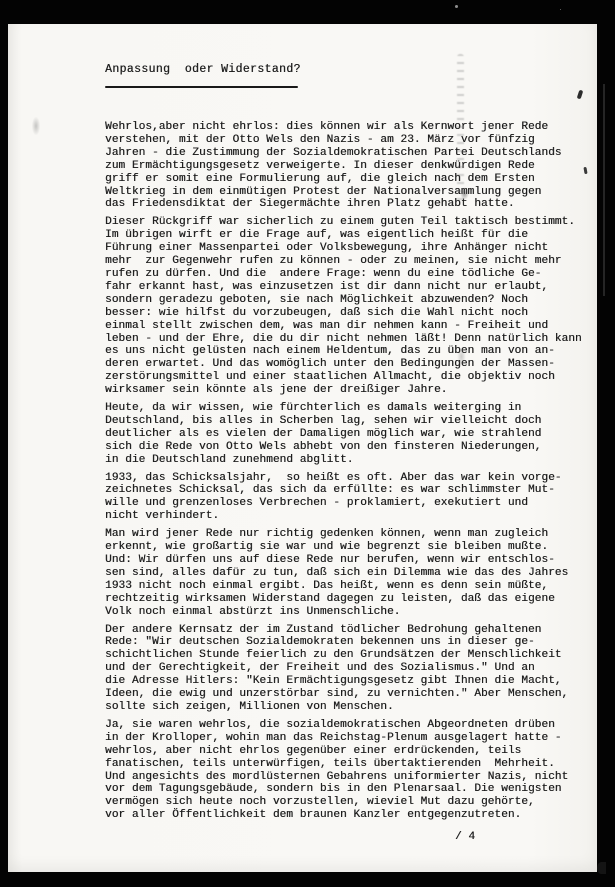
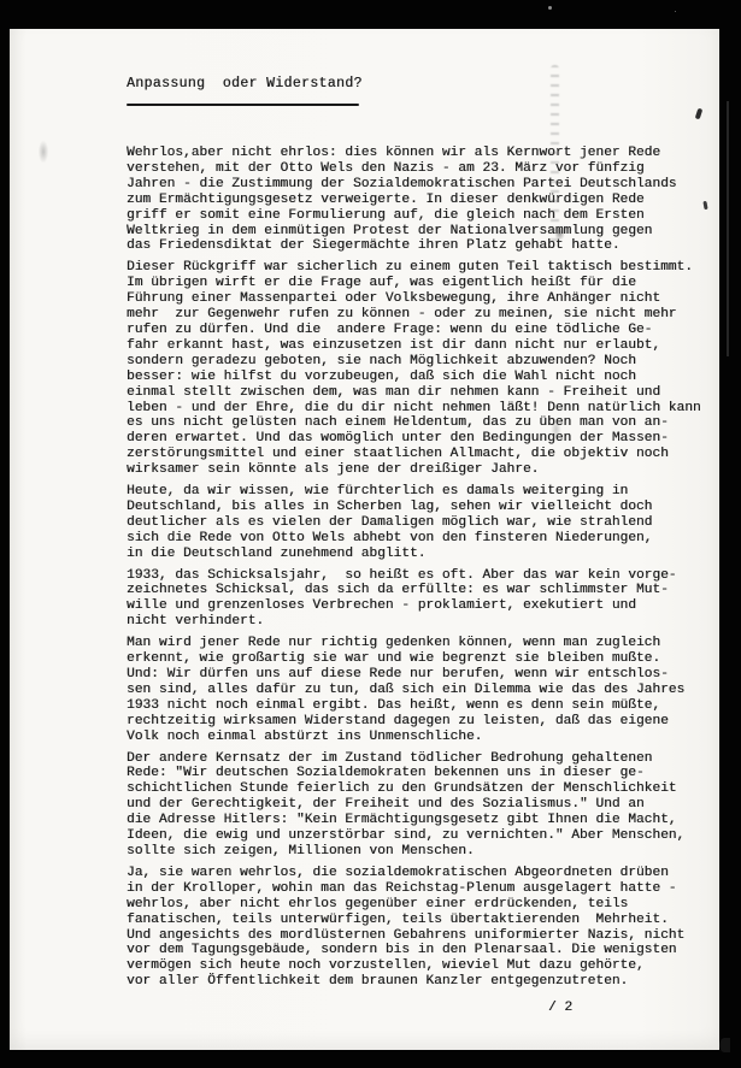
  Anpassung oder Widerstand?
  Wehrlos,aber nicht ehrlos: dies können wir als Kernwrt jener Rede
  verstehen, mit der Otto Wels den Nazis - am 23. März vor fünfzig
  Jahren - die Zustimmung der Sozialdemokratischen Parei Deutschlands
  zum Ermächtigungsgesetz verweigerte. In dieser denkwrdigen Rede
  griff er somit eine Formulierung auf, die gleich nac dem Ersten
  Weltkrieg in dem einmütigen Protest der Nationalversmlung gegen
  das Friedensdiktat der Siegermächte ihren Platz gehat hatte.
  Dieser Rückgriff war sicherlich zu einem guten Teil taktisch bestimmt.
  Im übrigen wirft er die Frage auf, was eigentlich heißt für die
  Führung einer Massenpartei oder Volksbewegung, ihre Anhänger nicht
  mehr zur Gegenwehr rufen zu können - oder zu meinen, sie nicht mehr
  rufen zu dürfen. Und die andere Frage: wenn du eine tödliche Ge-
  fahr erkannt hast, was einzusetzen ist dir dann nicht nur erlaubt,
  sondern geradezu geboten, sie nach Möglichkeit abzuwenden? Noch
  besser: wie hilfst du vorzubeugen, daß sich die Wahl nicht noch
  einmal stellt zwischen dem, was man dir nehmen kann - Freiheit und
  leben - und der Ehre, die du dir nicht nehmen läßt! Denn natürlich kann
  es uns nicht gelüsten nach einem Heldentum, das zu ün man von an-
  deren erwartet. Und das womöglich unter den Bedingunn der Massen-
  zerstörungsmittel und einer staatlichen Allmacht, die objektiv noch
  wirksamer sein könnte als jene der dreißiger Jahre.
  Heute, da wir wissen, wie fürchterlich es damals weiterging in
  Deutschland, bis alles in Scherben lag, sehen wir vielleicht doch
  deutlicher als es vielen der Damaligen möglich war, wie strahlend
  sich die Rede von Otto Wels abhebt von den finsteren Niederungen,
  in die Deutschland zunehmend abglitt.
  1933, das Schicksalsjahr, so heißt es oft. Aber das war kein vorge-
  zeichnetes Schicksal, das sich da erfüllte: es war schlimmster Mut-
  wille und grenzenloses Verbrechen - proklamiert, exekutiert und
  nicht verhindert.
  Man wird jener Rede nur richtig gedenken können, wenn man zugleich
  erkennt, wie großartig sie war und wie begrenzt sie bleiben mußte.
  Und: Wir dürfen uns auf diese Rede nur berufen, wenn wir entschlos-
  sen sind, alles dafür zu tun, daß sich ein Dilemma wie das des Jahres
  1933 nicht noch einmal ergibt. Das heißt, wenn es denn sein müßte,
  rechtzeitig wirksamen Widerstand dagegen zu leisten, daß das eigene
  Volk noch einmal abstürzt ins Unmenschliche.
  Der andere Kernsatz der im Zustand tödlicher Bedrohung gehaltenen
  Rede: "Wir deutschen Sozialdemokraten bekennen uns in dieser ge-
  schichtlichen Stunde feierlich zu den Grundsätzen der Menschlichkeit
  und der Gerechtigkeit, der Freiheit und des Sozialismus." Und an
  die Adresse Hitlers: "Kein Ermächtigungsgesetz gibt Ihnen die Macht,
  Ideen, die ewig und unzerstörbar sind, zu vernichten." Aber Menschen,
  sollte sich zeigen, Millionen von Menschen.
  Ja, sie waren wehrlos, die sozialdemokratischen Abgeordneten drüben
  in der Krolloper, wohin man das Reichstag-Plenum ausgelagert hatte -
  wehrlos, aber nicht ehrlos gegenüber einer erdrückenden, teils
  fanatischen, teils unterwürfigen, teils übertaktierenden Mehrheit.
  Und angesichts des mordlüsternen Gebahrens uniformierter Nazis, nicht
  vor dem Tagungsgebäude, sondern bis in den Plenarsaal. Die wenigsten
  vermögen sich heute noch vorzustellen, wieviel Mut dazu gehörte,
  vor aller Öffentlichkeit dem braunen Kanzler entgegenzutreten.
- / 4
+ / 2
